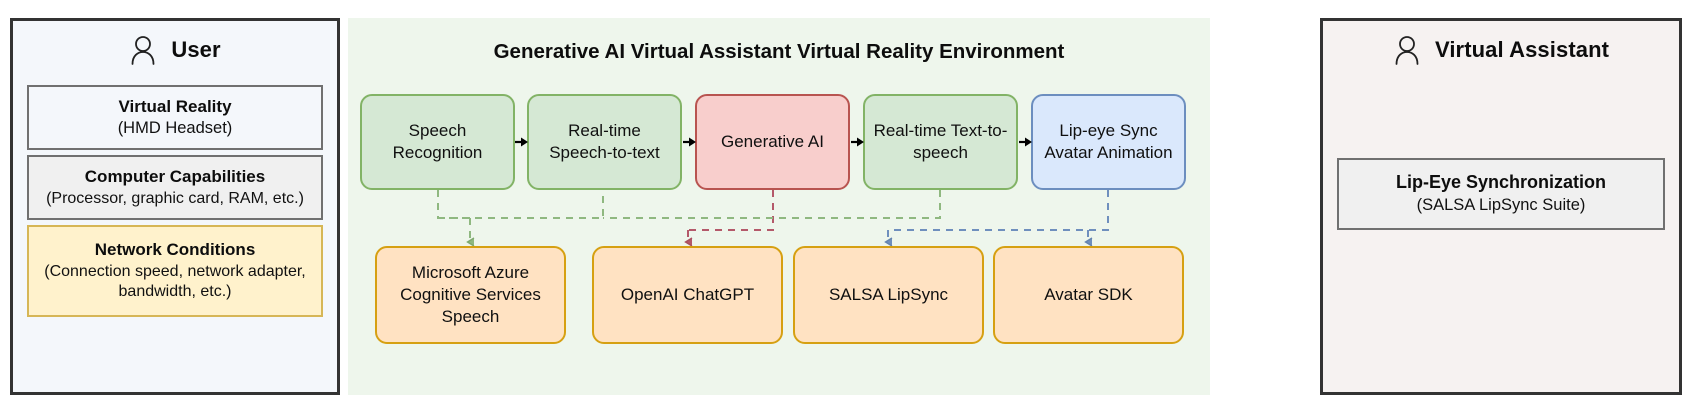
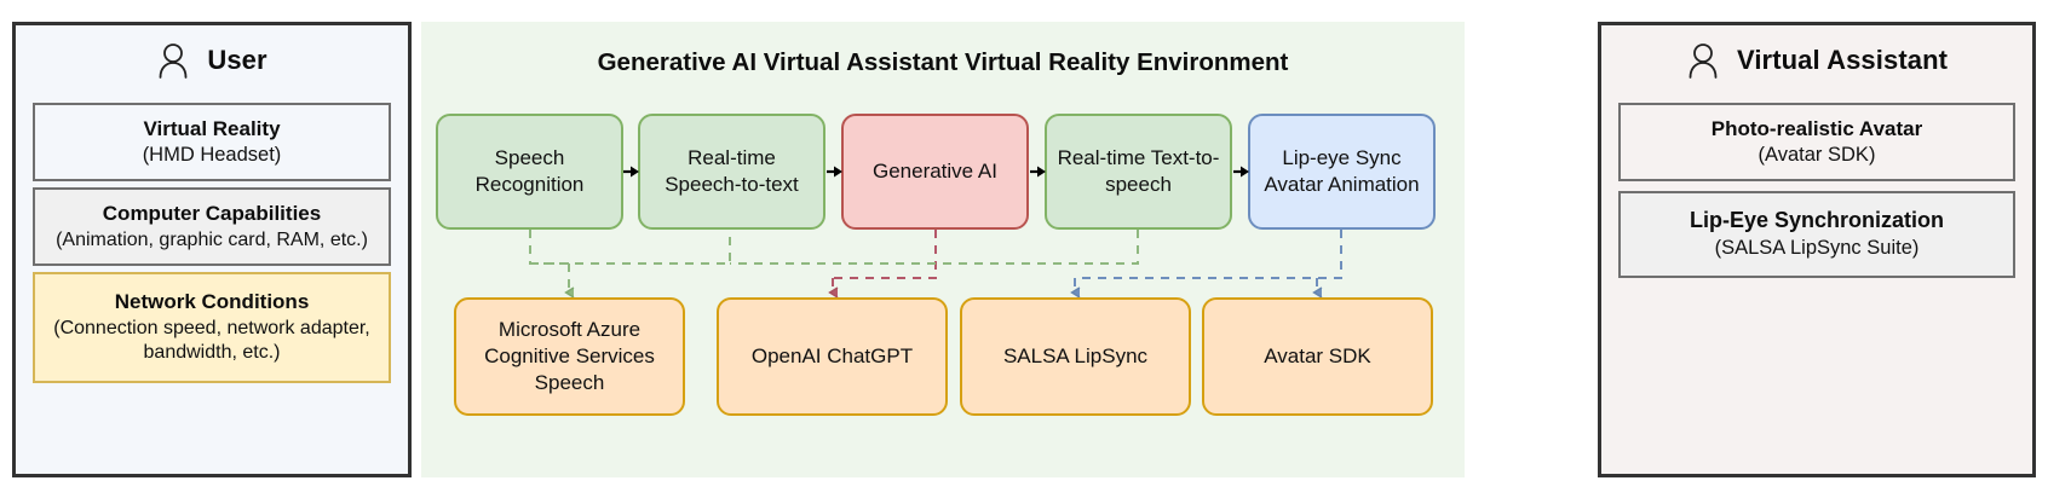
  User
  Virtual Reality
  (HMD Headset)
  Computer Capabilities
- (Processor, graphic card, RAM, etc.)
+ (Animation, graphic card, RAM, etc.)
  Network Conditions
  (Connection speed, network adapter, bandwidth, etc.)
  Generative AI Virtual Assistant Virtual Reality Environment
  Speech Recognition
  Real-time Speech-to-text
  Generative AI
  Real-time Text-to-speech
  Lip-eye Sync Avatar Animation
  Microsoft Azure Cognitive Services Speech
  OpenAI ChatGPT
  SALSA LipSync
  Avatar SDK
  Virtual Assistant
+ Photo-realistic Avatar
+ (Avatar SDK)
  Lip-Eye Synchronization
  (SALSA LipSync Suite)
